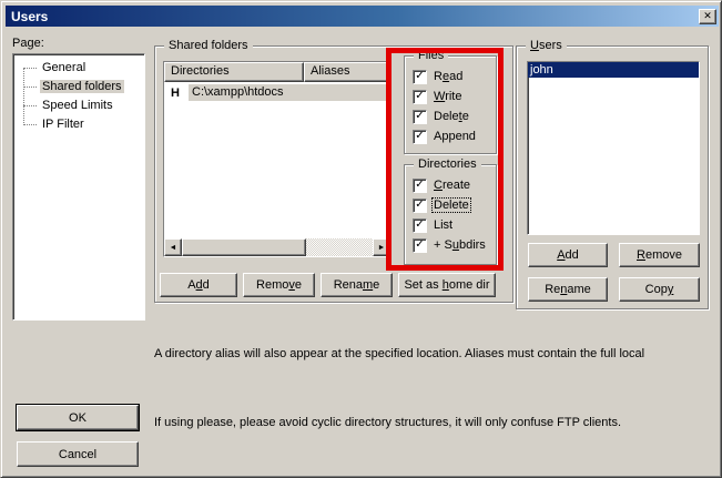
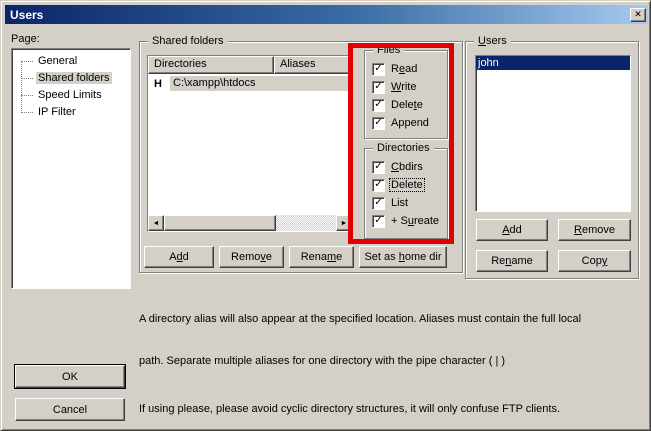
  Users
  ✕
  Page:
  General
  Shared folders
  Speed Limits
  IP Filter
  Shared folders
  Directories
  Aliases
  H
  C:\xampp\htdocs
  Add
  Remove
  Rename
  Set as home dir
  Files
  ✓
  Read
  ✓
  Write
  ✓
  Delete
  ✓
  Append
  Directories
  ✓
- Create
+ Cbdirs
  ✓
  Delete
  ✓
  List
  ✓
- + Subdirs
+ + Sureate
  A directory alias will also appear at the specified location. Aliases must contain the full local
+ path. Separate multiple aliases for one directory with the pipe character ( | )
  If using please, please avoid cyclic directory structures, it will only confuse FTP clients.
  Users
  john
  Add
  Remove
  Rename
  Copy
  OK
  Cancel
